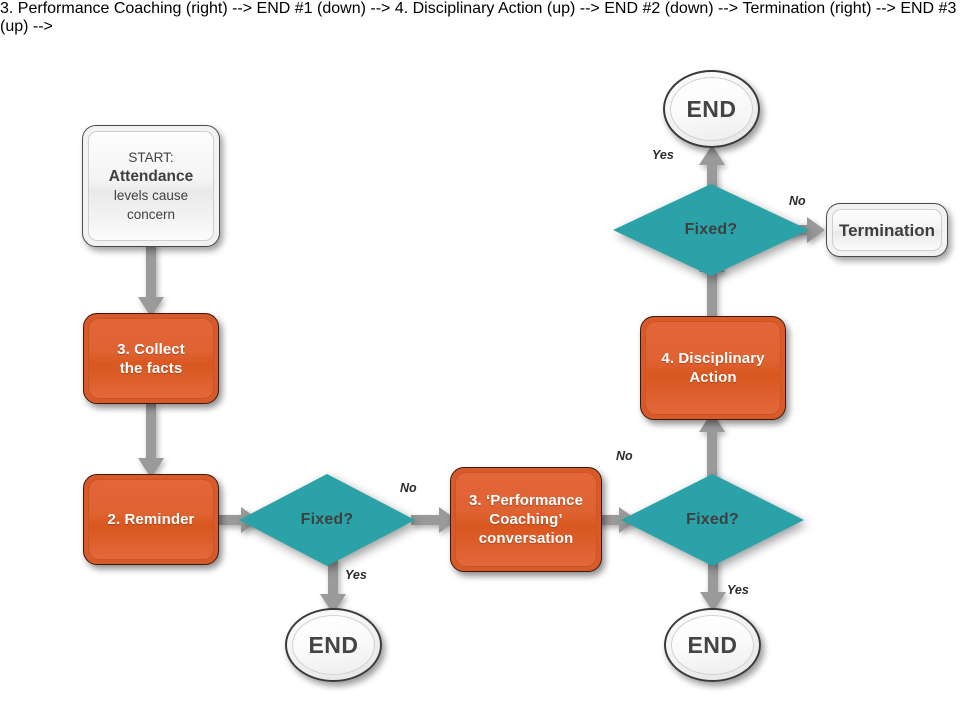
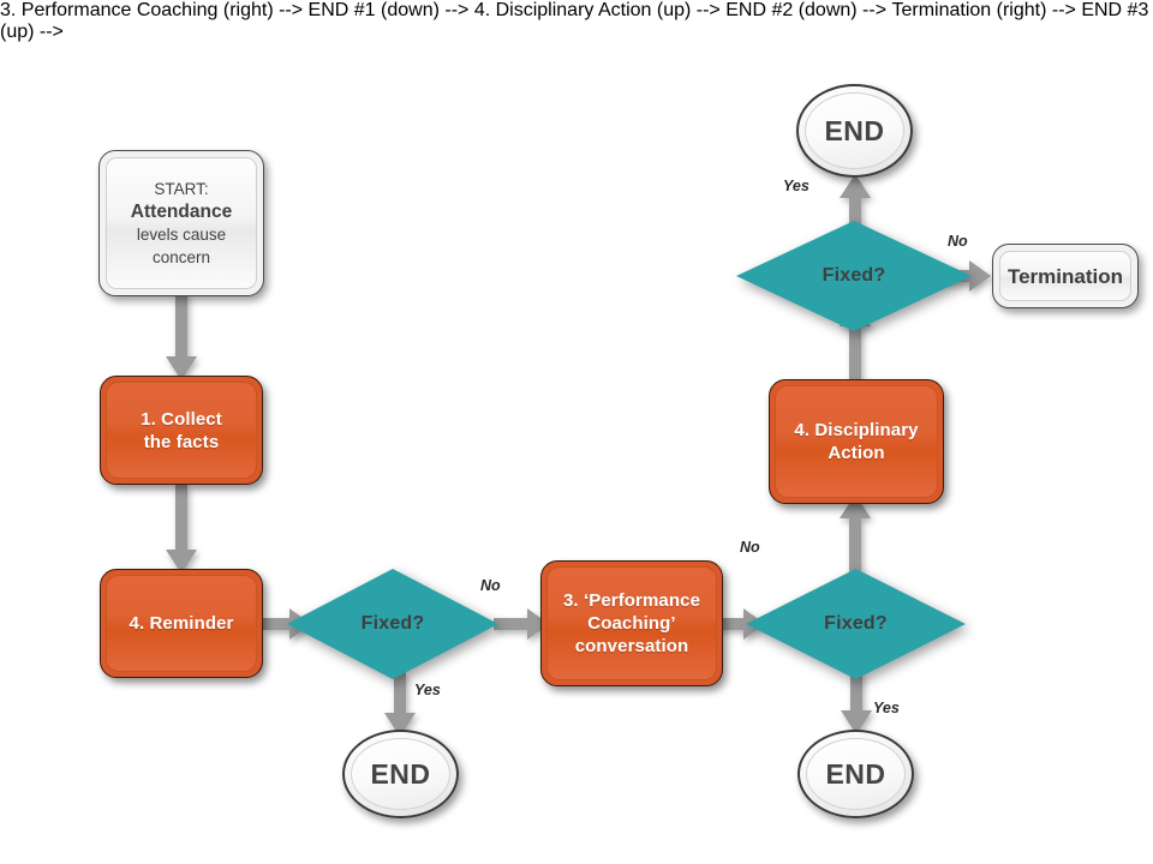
  3. Performance Coaching (right) -->
  No
  END #1 (down) -->
  Yes
  4. Disciplinary Action (up) -->
  No
  END #2 (down) -->
  Yes
  Termination (right) -->
  No
  END #3 (up) -->
  Yes
  START:
  Attendance
  levels cause
  concern
- 3. Collect
+ 1. Collect
  the facts
- 2. Reminder
+ 4. Reminder
  Fixed?
  END
  3. ‘Performance
  Coaching’
  conversation
  Fixed?
  END
  4. Disciplinary
  Action
  Fixed?
  Termination
  END
